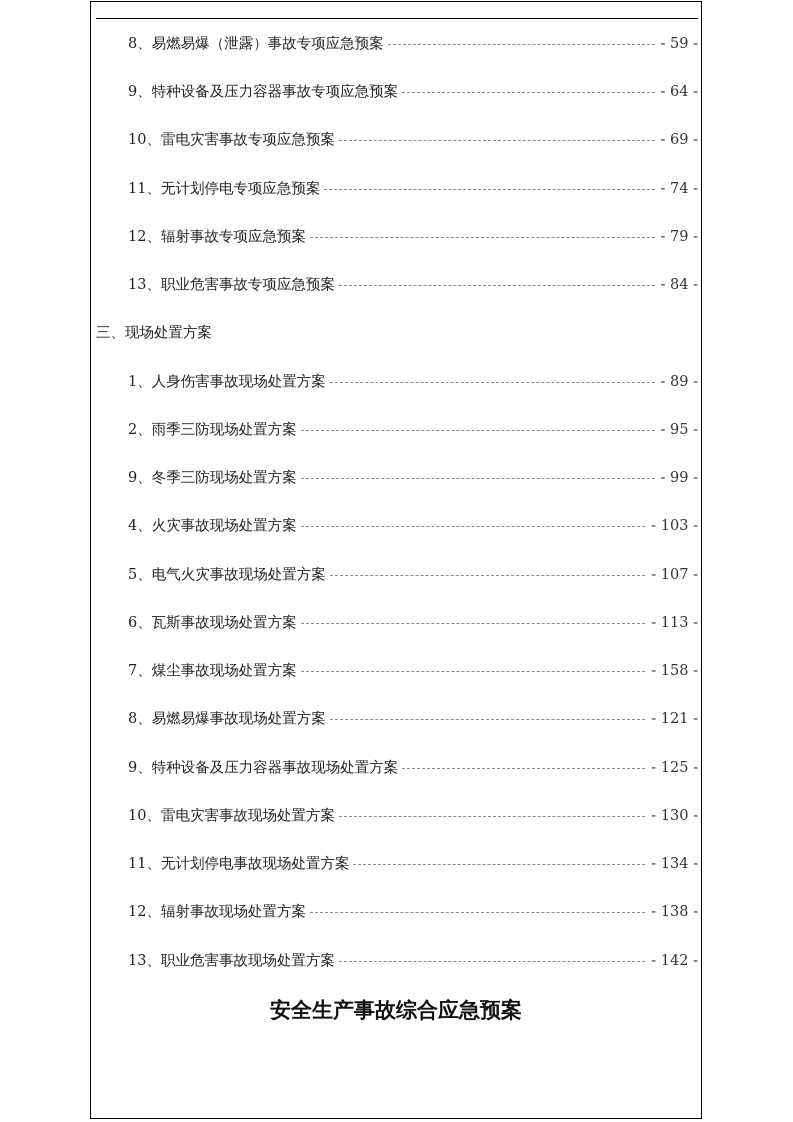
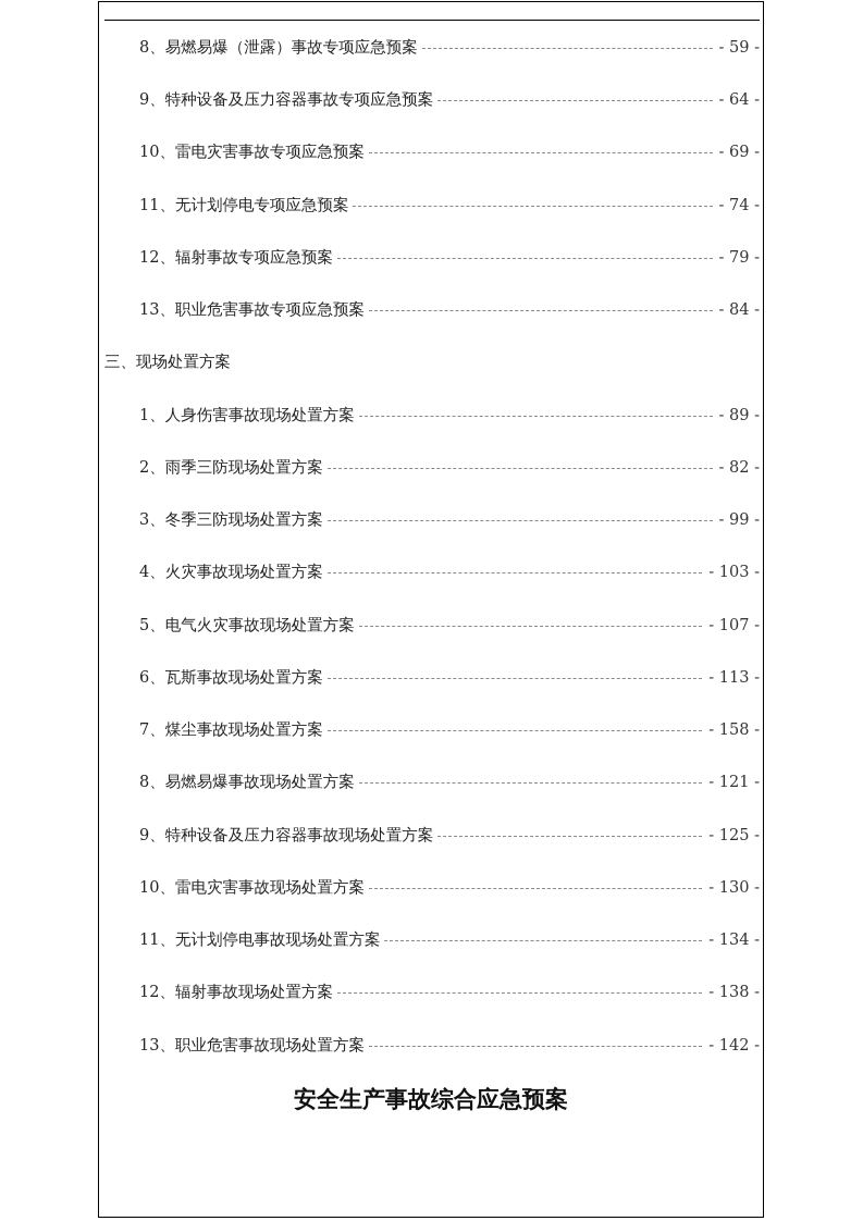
  8、易燃易爆（泄露）事故专项应急预案
  - 59 -
  9、特种设备及压力容器事故专项应急预案
  - 64 -
  10、雷电灾害事故专项应急预案
  - 69 -
  11、无计划停电专项应急预案
  - 74 -
  12、辐射事故专项应急预案
  - 79 -
  13、职业危害事故专项应急预案
  - 84 -
  三、现场处置方案
  1、人身伤害事故现场处置方案
  - 89 -
  2、雨季三防现场处置方案
- - 95 -
+ - 82 -
- 9、冬季三防现场处置方案
+ 3、冬季三防现场处置方案
  - 99 -
  4、火灾事故现场处置方案
  - 103 -
  5、电气火灾事故现场处置方案
  - 107 -
  6、瓦斯事故现场处置方案
  - 113 -
  7、煤尘事故现场处置方案
  - 158 -
  8、易燃易爆事故现场处置方案
  - 121 -
  9、特种设备及压力容器事故现场处置方案
  - 125 -
  10、雷电灾害事故现场处置方案
  - 130 -
  11、无计划停电事故现场处置方案
  - 134 -
  12、辐射事故现场处置方案
  - 138 -
  13、职业危害事故现场处置方案
  - 142 -
  安全生产事故综合应急预案
